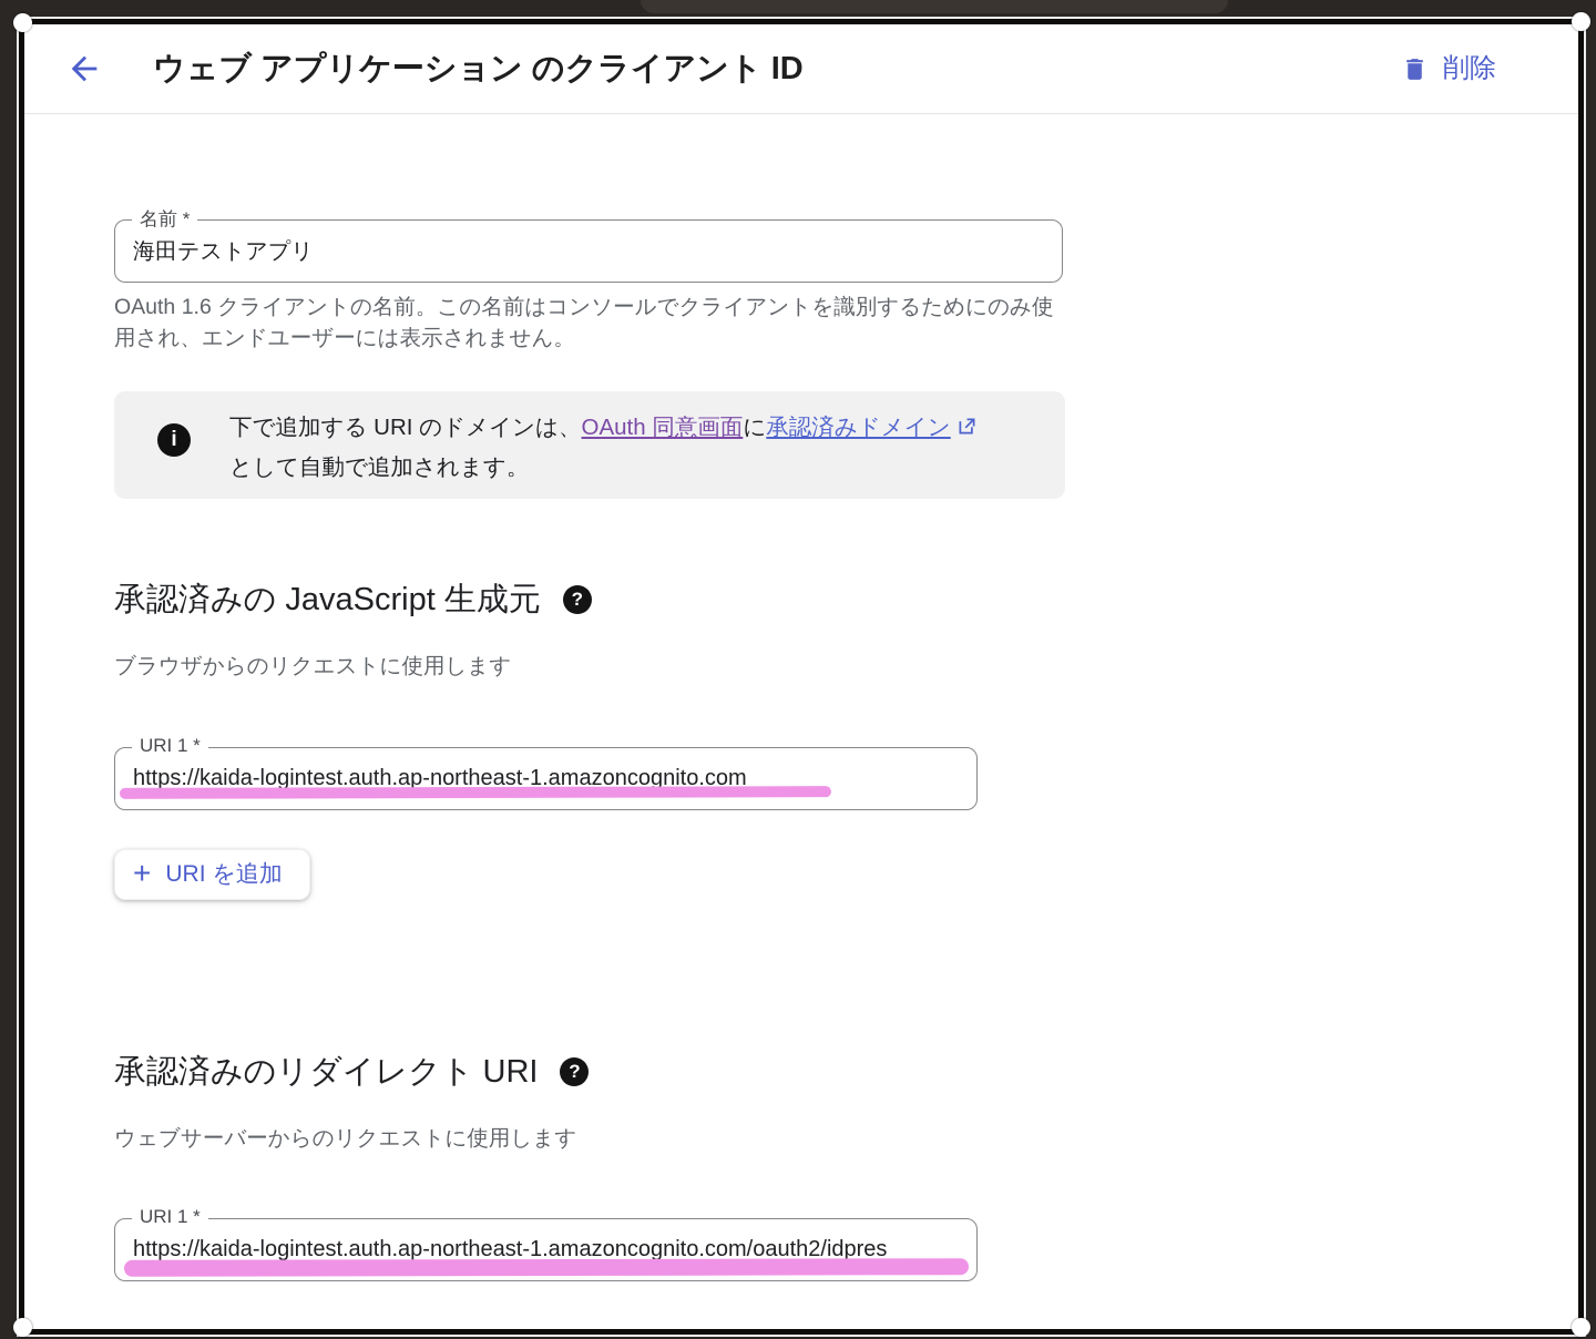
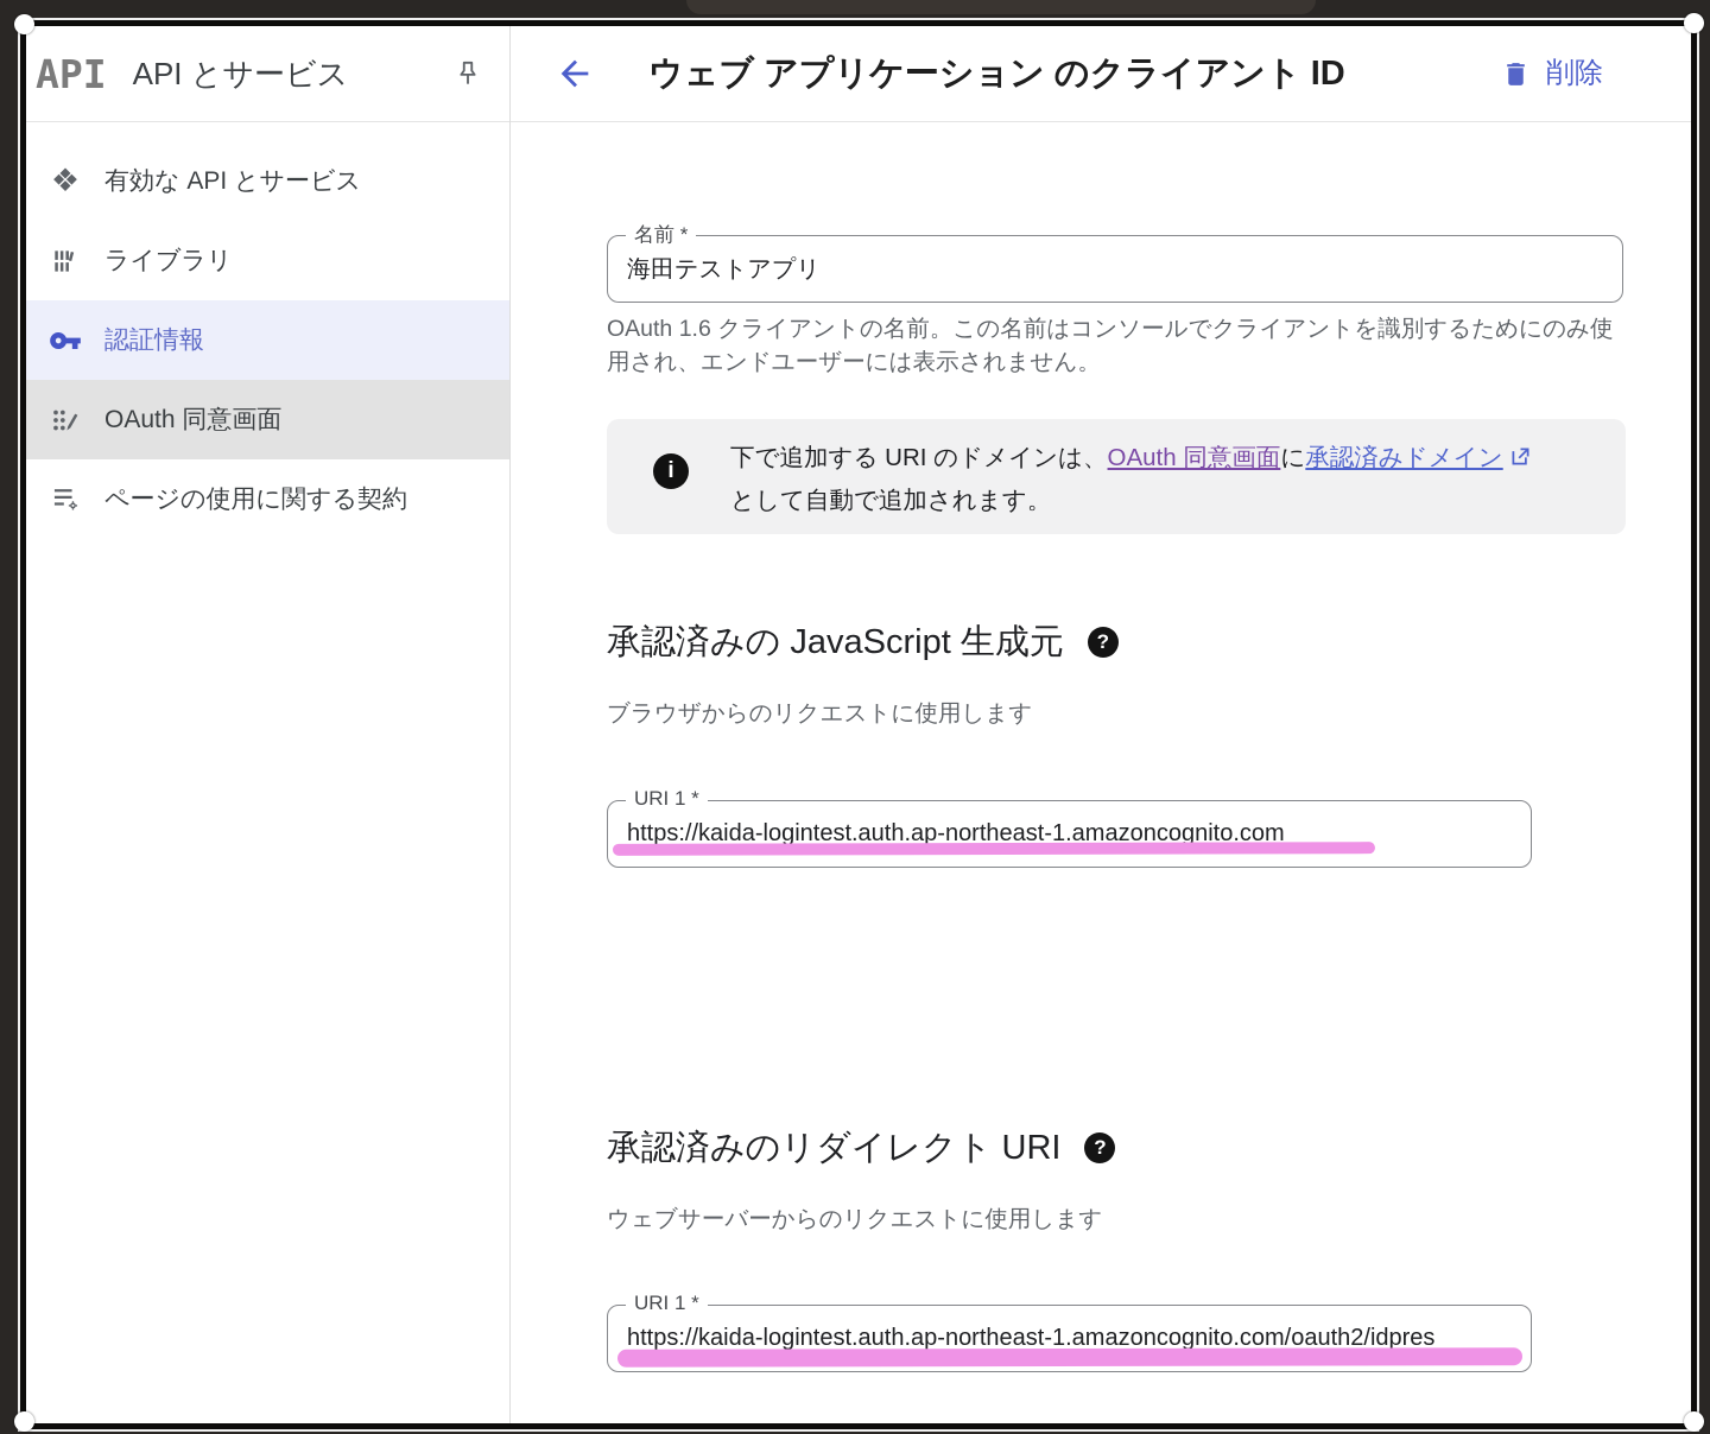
+ API
+ API とサービス
+ ❖
+ 有効な API とサービス
+ ライブラリ
+ 認証情報
+ OAuth 同意画面
+ ページの使用に関する契約
  ウェブ アプリケーション のクライアント ID
  削除
  名前 *
  海田テストアプリ
  OAuth 1.6 クライアントの名前。この名前はコンソールでクライアントを識別するためにのみ使用され、エンドユーザーには表示されません。
  i
  下で追加する URI のドメインは、OAuth 同意画面に承認済みドメイン
  として自動で追加されます。
  承認済みの JavaScript 生成元
  ?
  ブラウザからのリクエストに使用します
  URI 1 *
  https://kaida-logintest.auth.ap-northeast-1.amazoncognito.com
- +
- URI を追加
  承認済みのリダイレクト URI
  ?
  ウェブサーバーからのリクエストに使用します
  URI 1 *
  https://kaida-logintest.auth.ap-northeast-1.amazoncognito.com/oauth2/idpres
